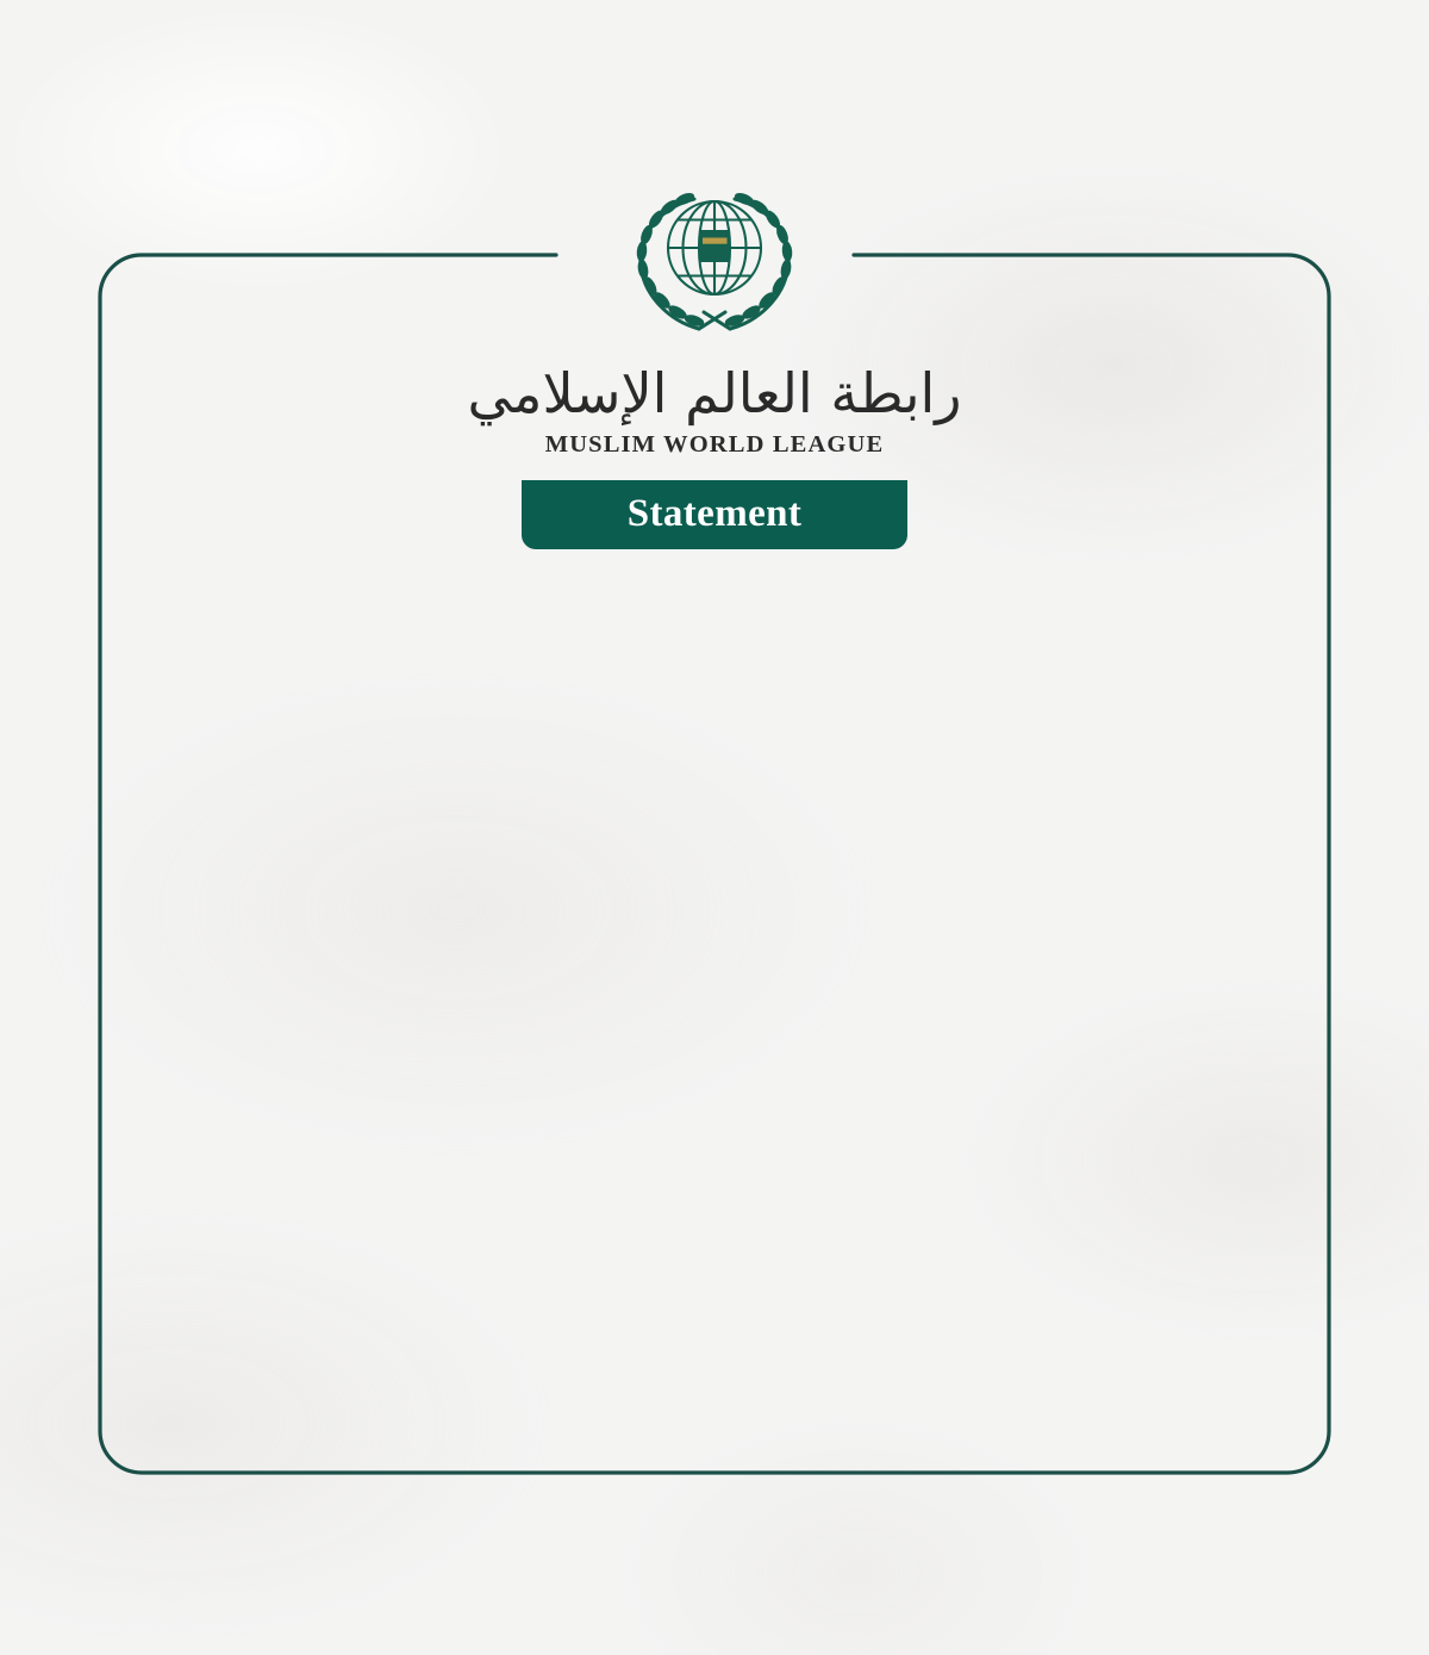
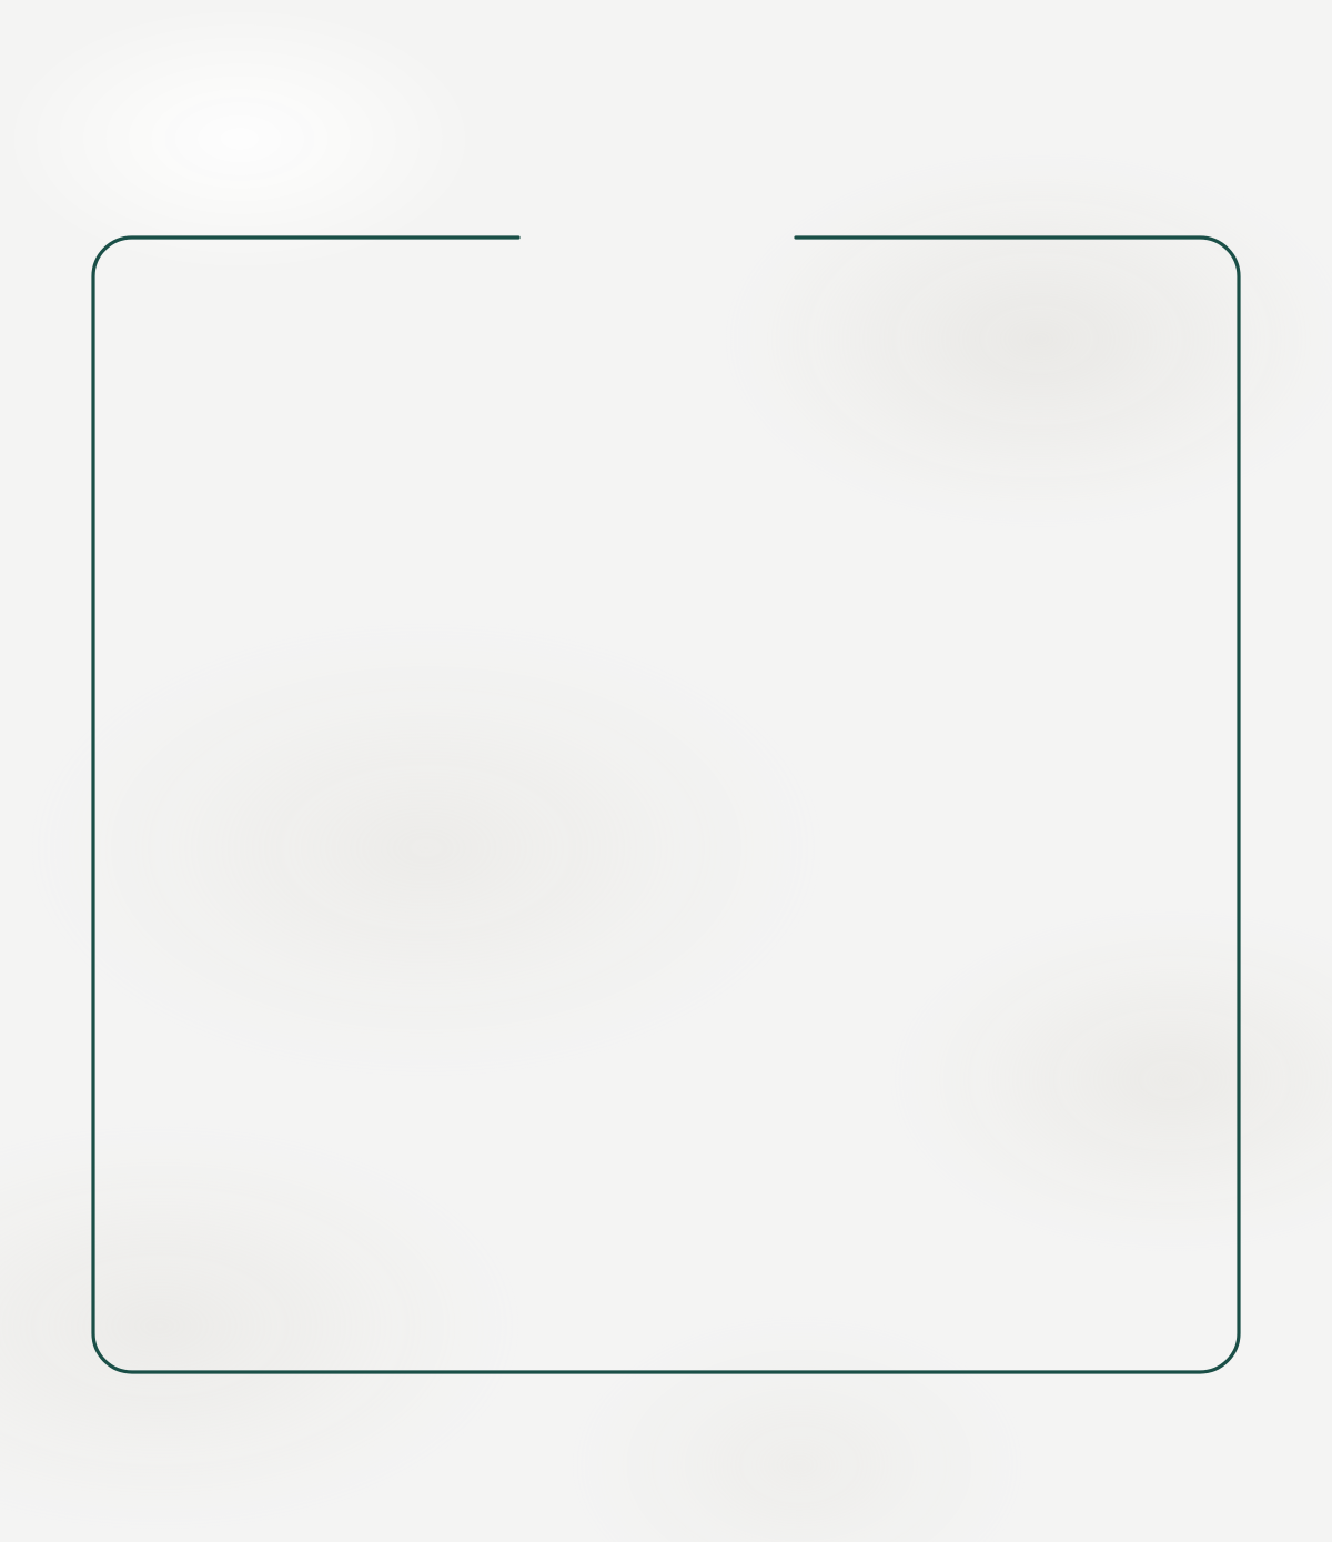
- رابطة العالم الإسلامي
- MUSLIM WORLD LEAGUE
- Statement
